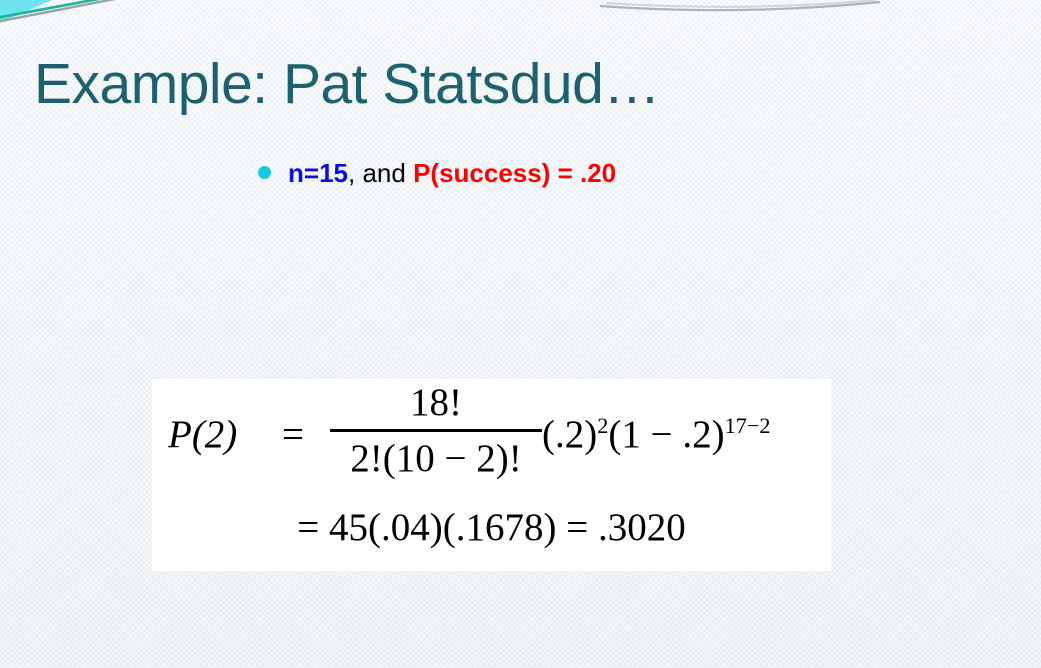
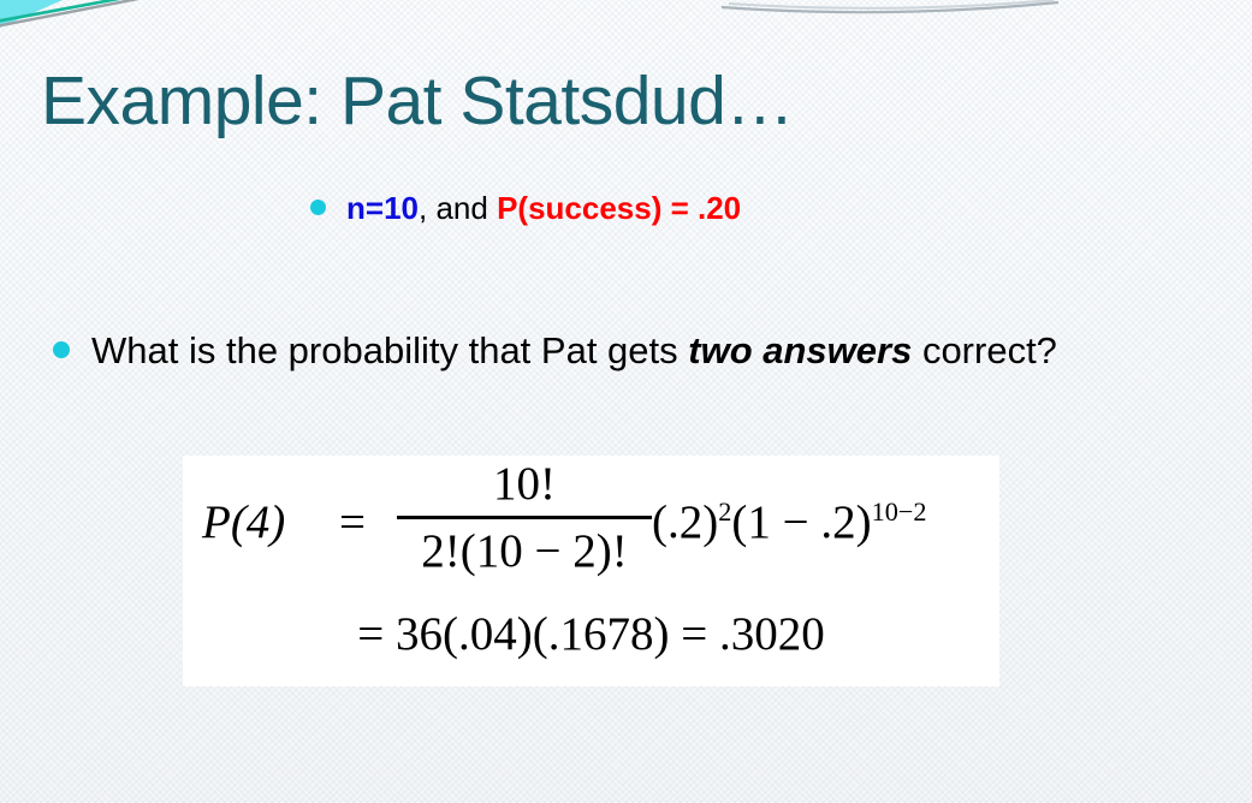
  Example: Pat Statsdud…
- n=15, and P(success) = .20
+ n=10, and P(success) = .20
+ What is the probability that Pat gets two answers correct?
- P(2)
+ P(4)
  =
- 18!
+ 10!
  2!(10 − 2)!
- (.2)2(1 − .2)17−2
+ (.2)2(1 − .2)10−2
- = 45(.04)(.1678) = .3020
+ = 36(.04)(.1678) = .3020
